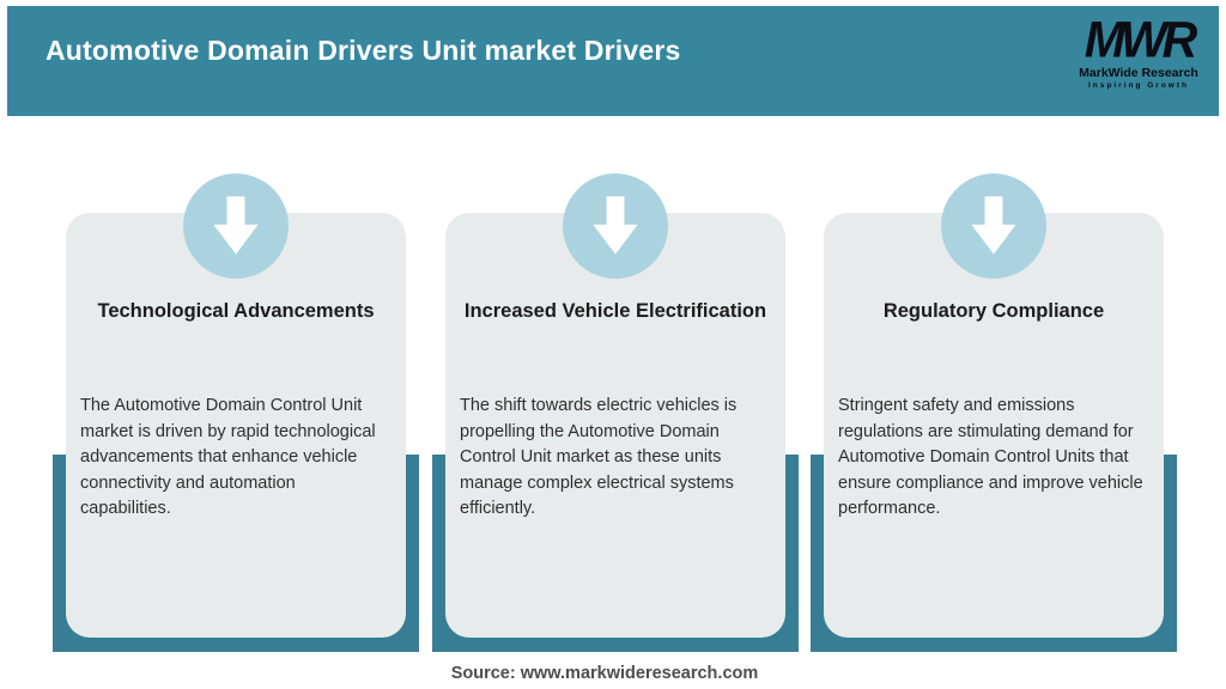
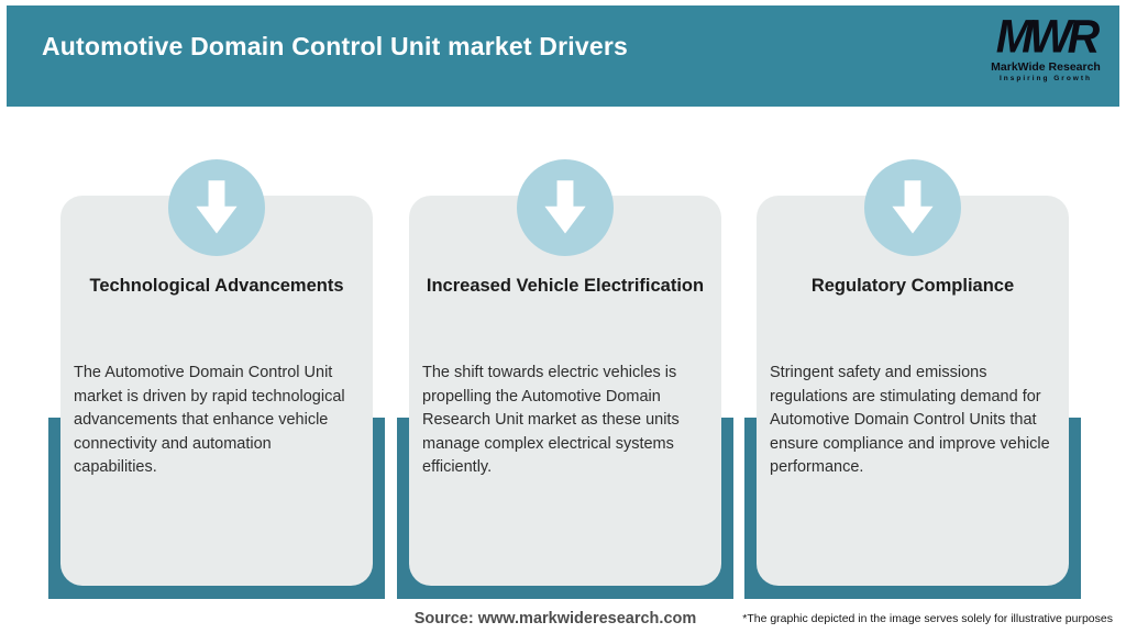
- Automotive Domain Drivers Unit market Drivers
+ Automotive Domain Control Unit market Drivers
  MWR
  MarkWide Research
  Technological Advancements
  The Automotive Domain Control Unit market is driven by rapid technological advancements that enhance vehicle connectivity and automation capabilities.
  Increased Vehicle Electrification
- The shift towards electric vehicles is propelling the Automotive Domain Control Unit market as these units manage complex electrical systems efficiently.
+ The shift towards electric vehicles is propelling the Automotive Domain Research Unit market as these units manage complex electrical systems efficiently.
  Regulatory Compliance
  Stringent safety and emissions regulations are stimulating demand for Automotive Domain Control Units that ensure compliance and improve vehicle performance.
  Source: www.markwideresearch.com
+ *The graphic depicted in the image serves solely for illustrative purposes
